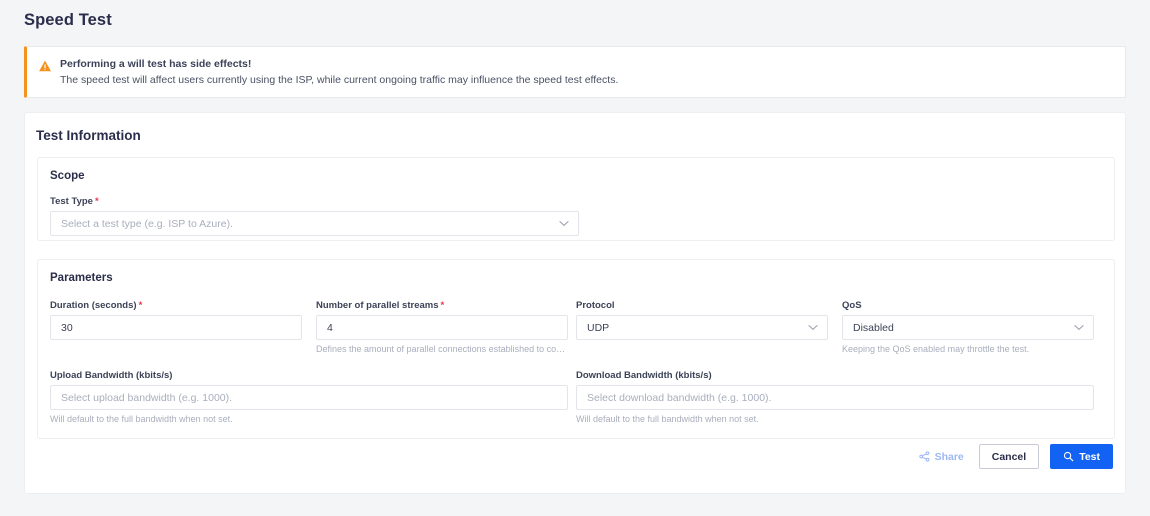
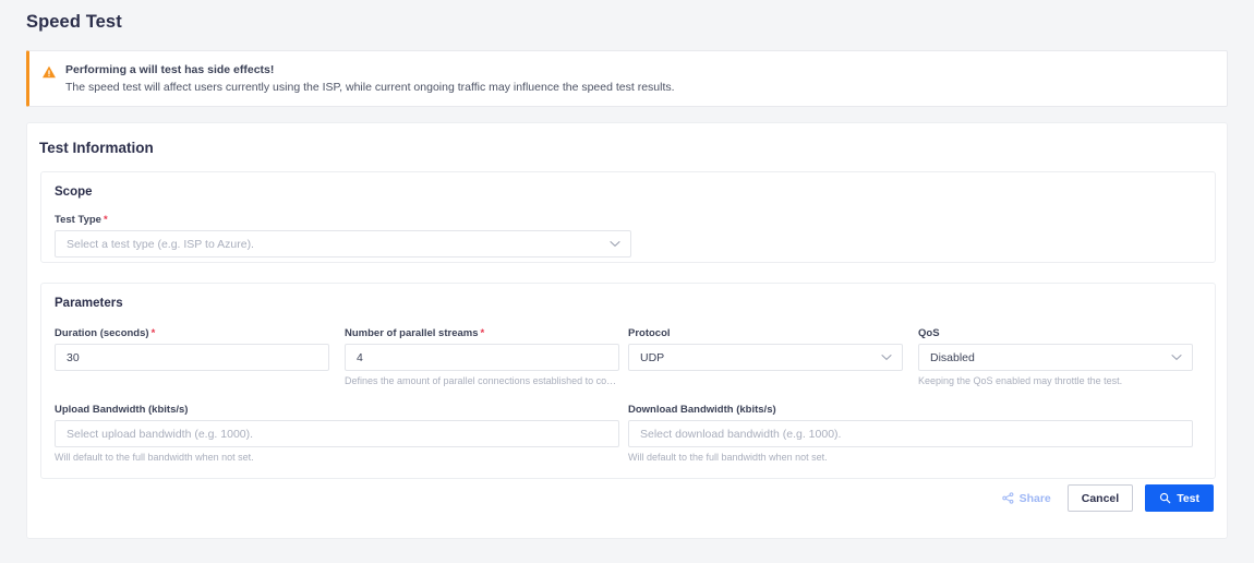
  Speed Test
  Performing a will test has side effects!
- The speed test will affect users currently using the ISP, while current ongoing traffic may influence the speed test effects.
+ The speed test will affect users currently using the ISP, while current ongoing traffic may influence the speed test results.
  Test Information
  Scope
  Test Type *
  Select a test type (e.g. ISP to Azure).
  Parameters
  Duration (seconds) *
  30
  Number of parallel streams *
  4
  Defines the amount of parallel connections established to cond
  Protocol
  UDP
  QoS
  Disabled
  Keeping the QoS enabled may throttle the test.
  Upload Bandwidth (kbits/s)
  Select upload bandwidth (e.g. 1000).
  Will default to the full bandwidth when not set.
  Download Bandwidth (kbits/s)
  Select download bandwidth (e.g. 1000).
  Will default to the full bandwidth when not set.
  Share
  Cancel
  Test
